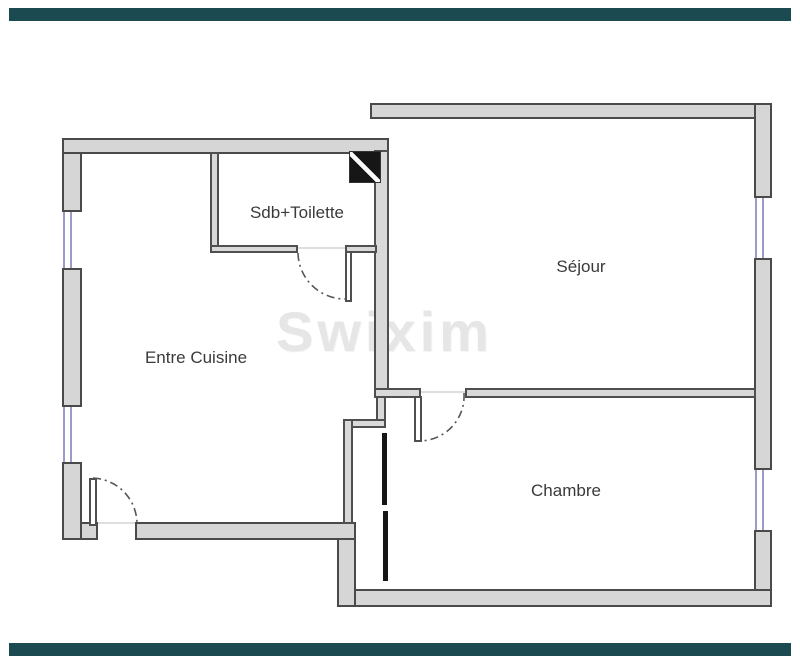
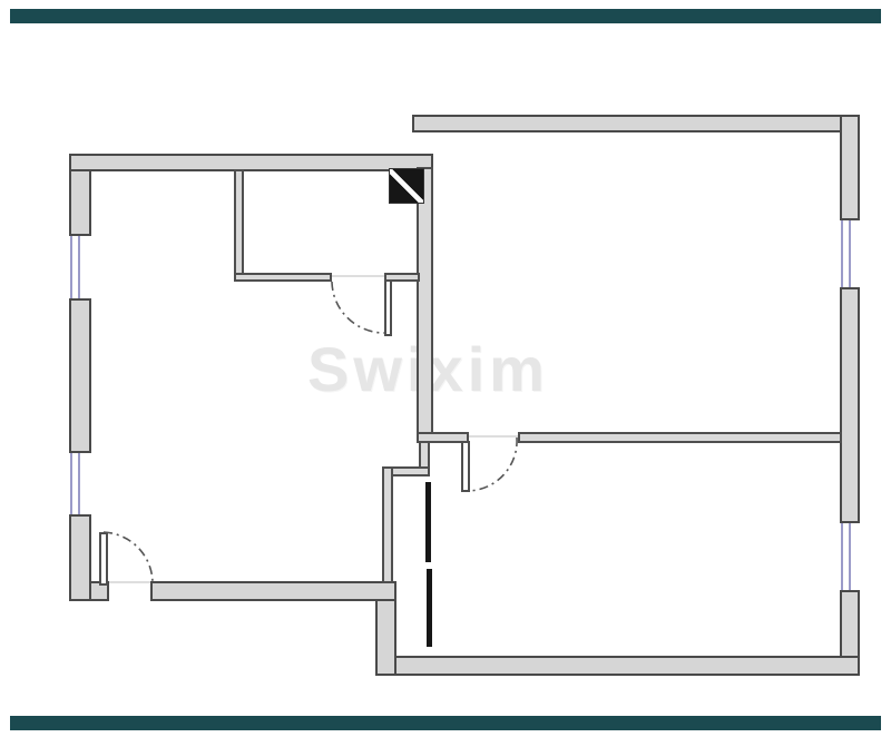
  Swxim
- Sdb+Toilette
- Séjour
- Entre Cuisine
- Chambre
